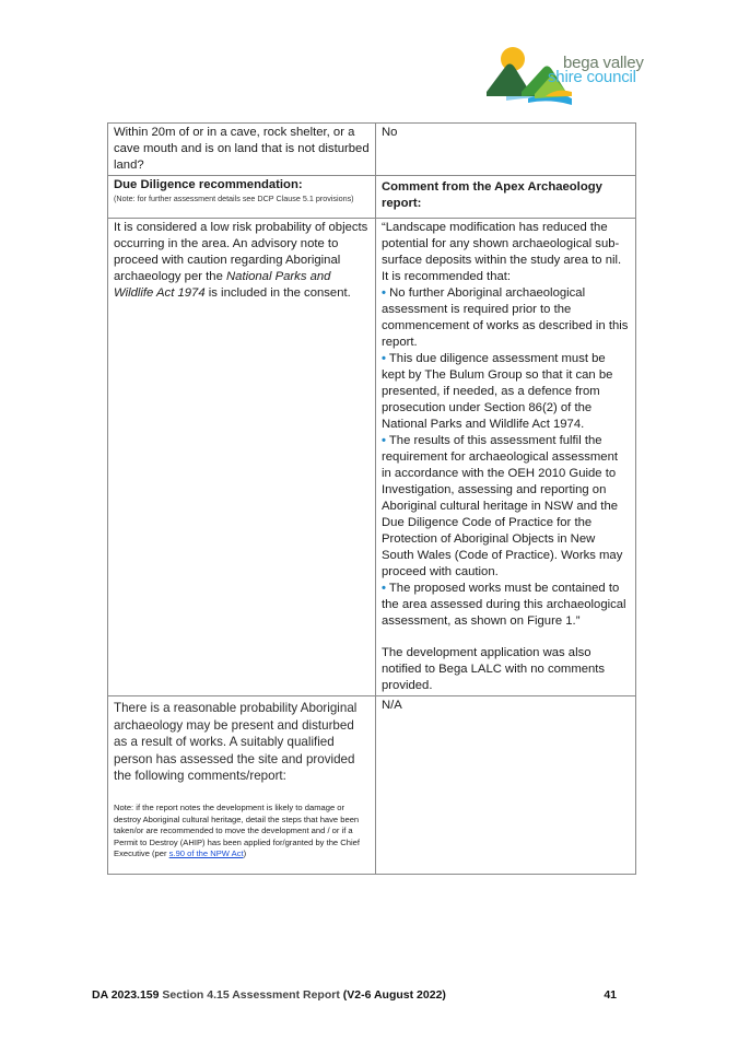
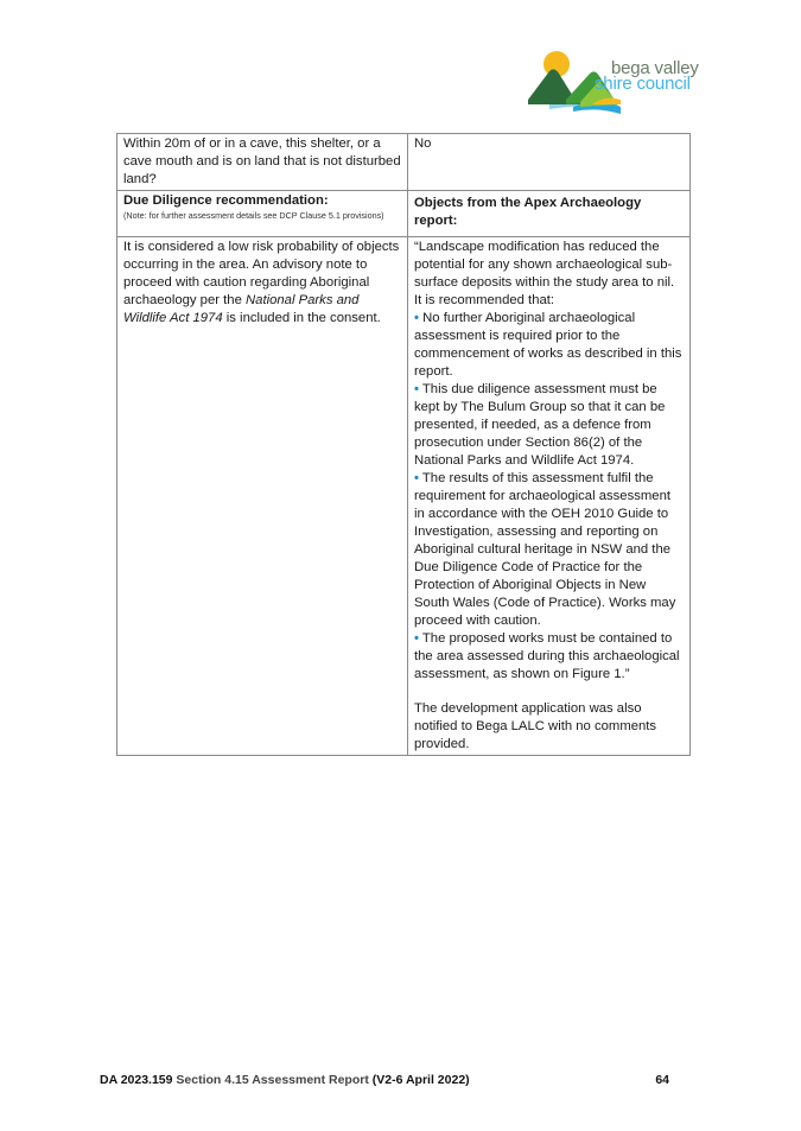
  bega valley
  shire council
- Within 20m of or in a cave, rock shelter, or a cave mouth and is on land that is not disturbed land?	No
+ Within 20m of or in a cave, this shelter, or a cave mouth and is on land that is not disturbed land?	No
- Due Diligence recommendation: (Note: for further assessment details see DCP Clause 5.1 provisions)	Comment from the Apex Archaeology report:
+ Due Diligence recommendation: (Note: for further assessment details see DCP Clause 5.1 provisions)	Objects from the Apex Archaeology report:
  It is considered a low risk probability of objects occurring in the area. An advisory note to proceed with caution regarding Aboriginal archaeology per the National Parks and Wildlife Act 1974 is included in the consent.	“Landscape modification has reduced the potential for any shown archaeological sub-surface deposits within the study area to nil. It is recommended that: • No further Aboriginal archaeological assessment is required prior to the commencement of works as described in this report. • This due diligence assessment must be kept by The Bulum Group so that it can be presented, if needed, as a defence from prosecution under Section 86(2) of the National Parks and Wildlife Act 1974. • The results of this assessment fulfil the requirement for archaeological assessment in accordance with the OEH 2010 Guide to Investigation, assessing and reporting on Aboriginal cultural heritage in NSW and the Due Diligence Code of Practice for the Protection of Aboriginal Objects in New South Wales (Code of Practice). Works may proceed with caution. • The proposed works must be contained to the area assessed during this archaeological assessment, as shown on Figure 1.” The development application was also notified to Bega LALC with no comments provided.
- There is a reasonable probability Aboriginal archaeology may be present and disturbed as a result of works. A suitably qualified person has assessed the site and provided the following comments/report: Note: if the report notes the development is likely to damage or destroy Aboriginal cultural heritage, detail the steps that have been taken/or are recommended to move the development and / or if a Permit to Destroy (AHIP) has been applied for/granted by the Chief Executive (per s.90 of the NPW Act)	N/A
- DA 2023.159 Section 4.15 Assessment Report (V2-6 August 2022)
+ DA 2023.159 Section 4.15 Assessment Report (V2-6 April 2022)
- 41
+ 64
